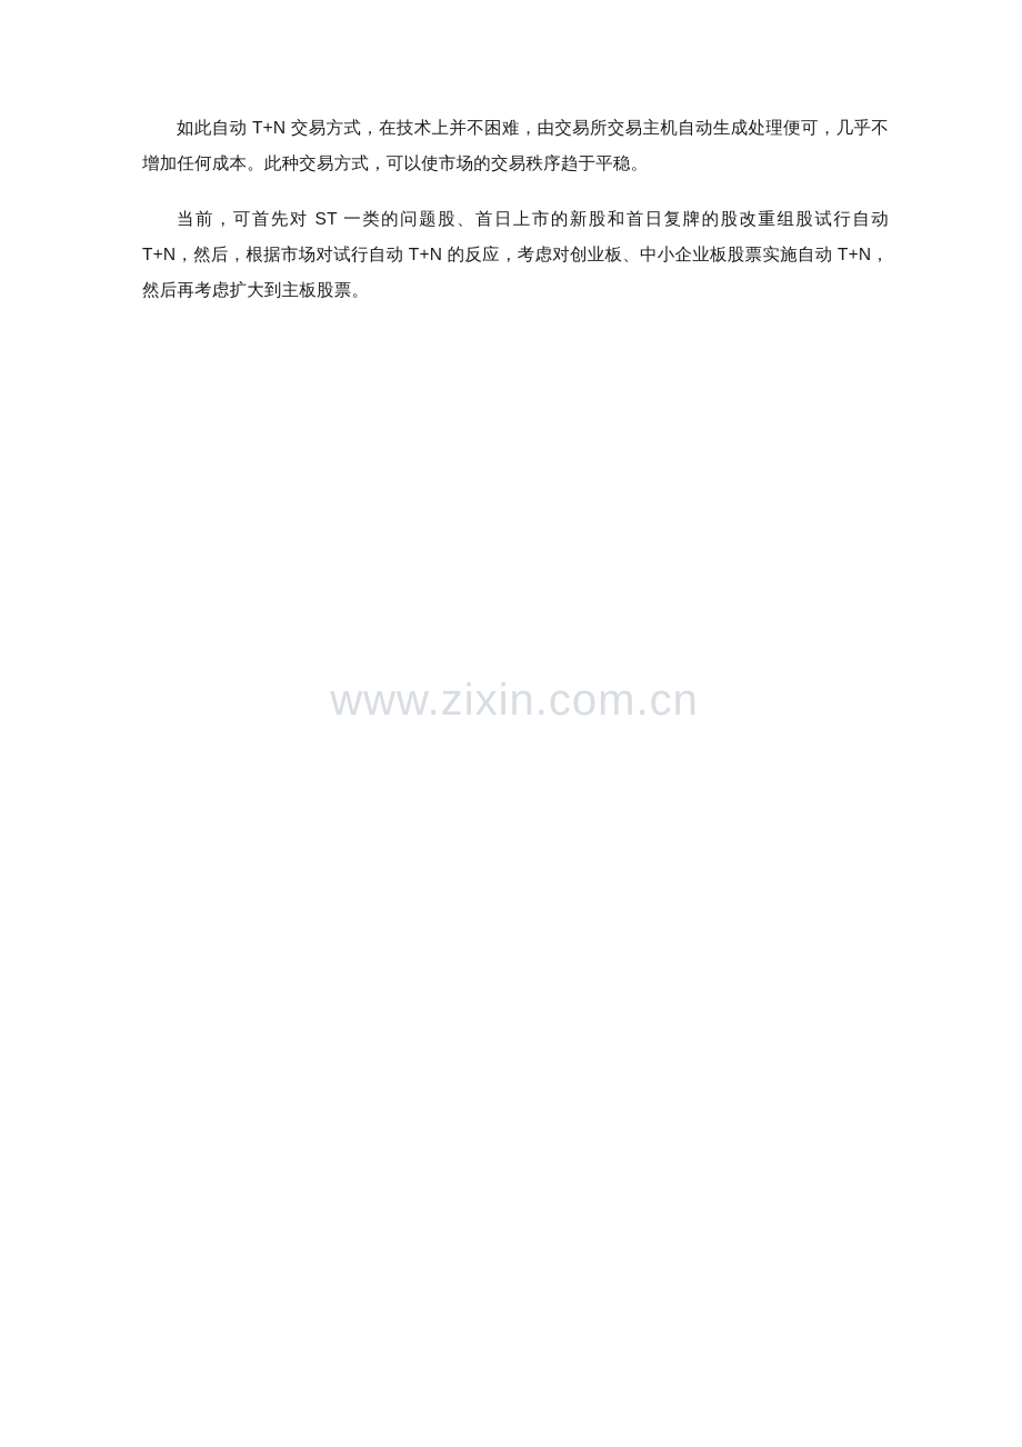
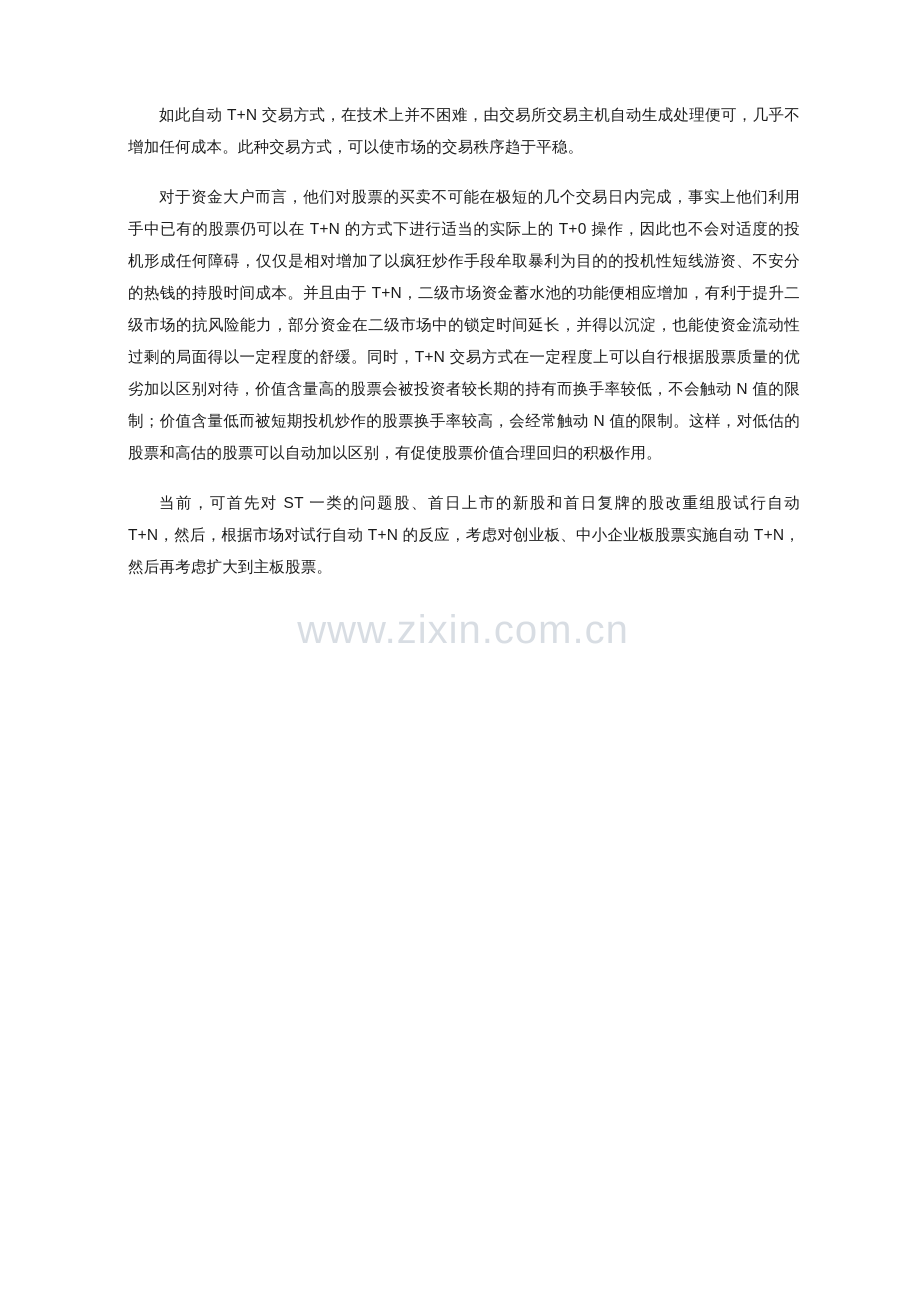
  如此自动 T+N 交易方式，在技术上并不困难，由交易所交易主机自动生成处理便可，几乎不增加任何成本。此种交易方式，可以使市场的交易秩序趋于平稳。
+ 对于资金大户而言，他们对股票的买卖不可能在极短的几个交易日内完成，事实上他们利用手中已有的股票仍可以在 T+N 的方式下进行适当的实际上的 T+0 操作，因此也不会对适度的投机形成任何障碍，仅仅是相对增加了以疯狂炒作手段牟取暴利为目的的投机性短线游资、不安分的热钱的持股时间成本。并且由于 T+N，二级市场资金蓄水池的功能便相应增加，有利于提升二级市场的抗风险能力，部分资金在二级市场中的锁定时间延长，并得以沉淀，也能使资金流动性过剩的局面得以一定程度的舒缓。同时，T+N 交易方式在一定程度上可以自行根据股票质量的优劣加以区别对待，价值含量高的股票会被投资者较长期的持有而换手率较低，不会触动 N 值的限制；价值含量低而被短期投机炒作的股票换手率较高，会经常触动 N 值的限制。这样，对低估的股票和高估的股票可以自动加以区别，有促使股票价值合理回归的积极作用。
  当前，可首先对 ST 一类的问题股、首日上市的新股和首日复牌的股改重组股试行自动 T+N，然后，根据市场对试行自动 T+N 的反应，考虑对创业板、中小企业板股票实施自动 T+N，然后再考虑扩大到主板股票。
  www.zixin.com.cn
